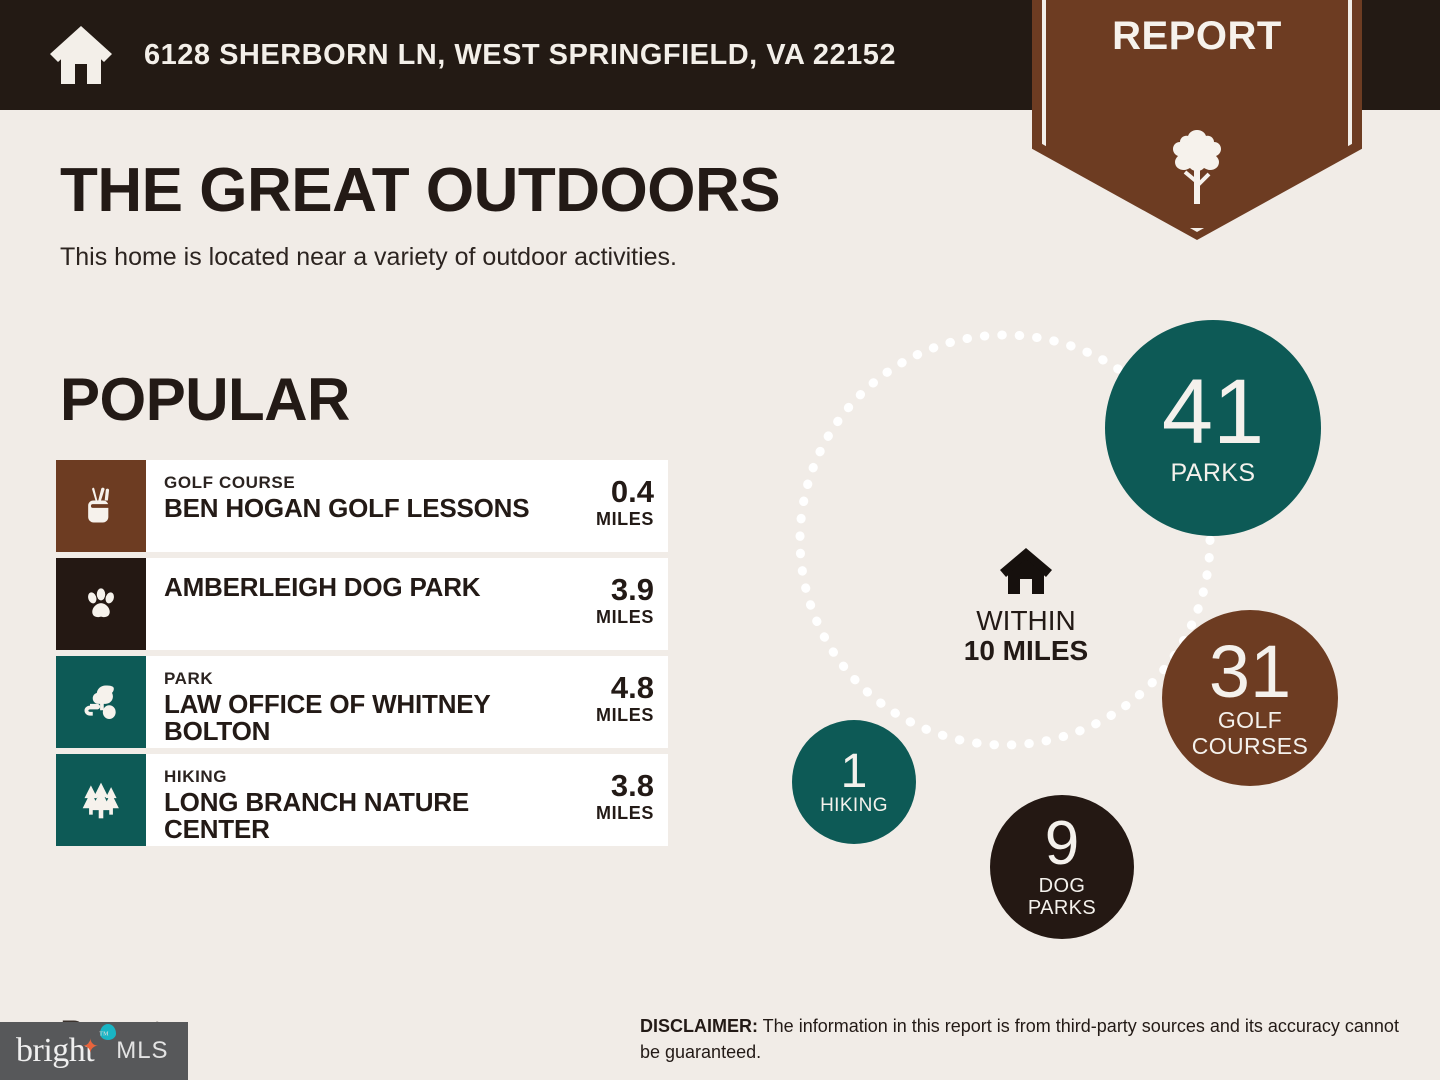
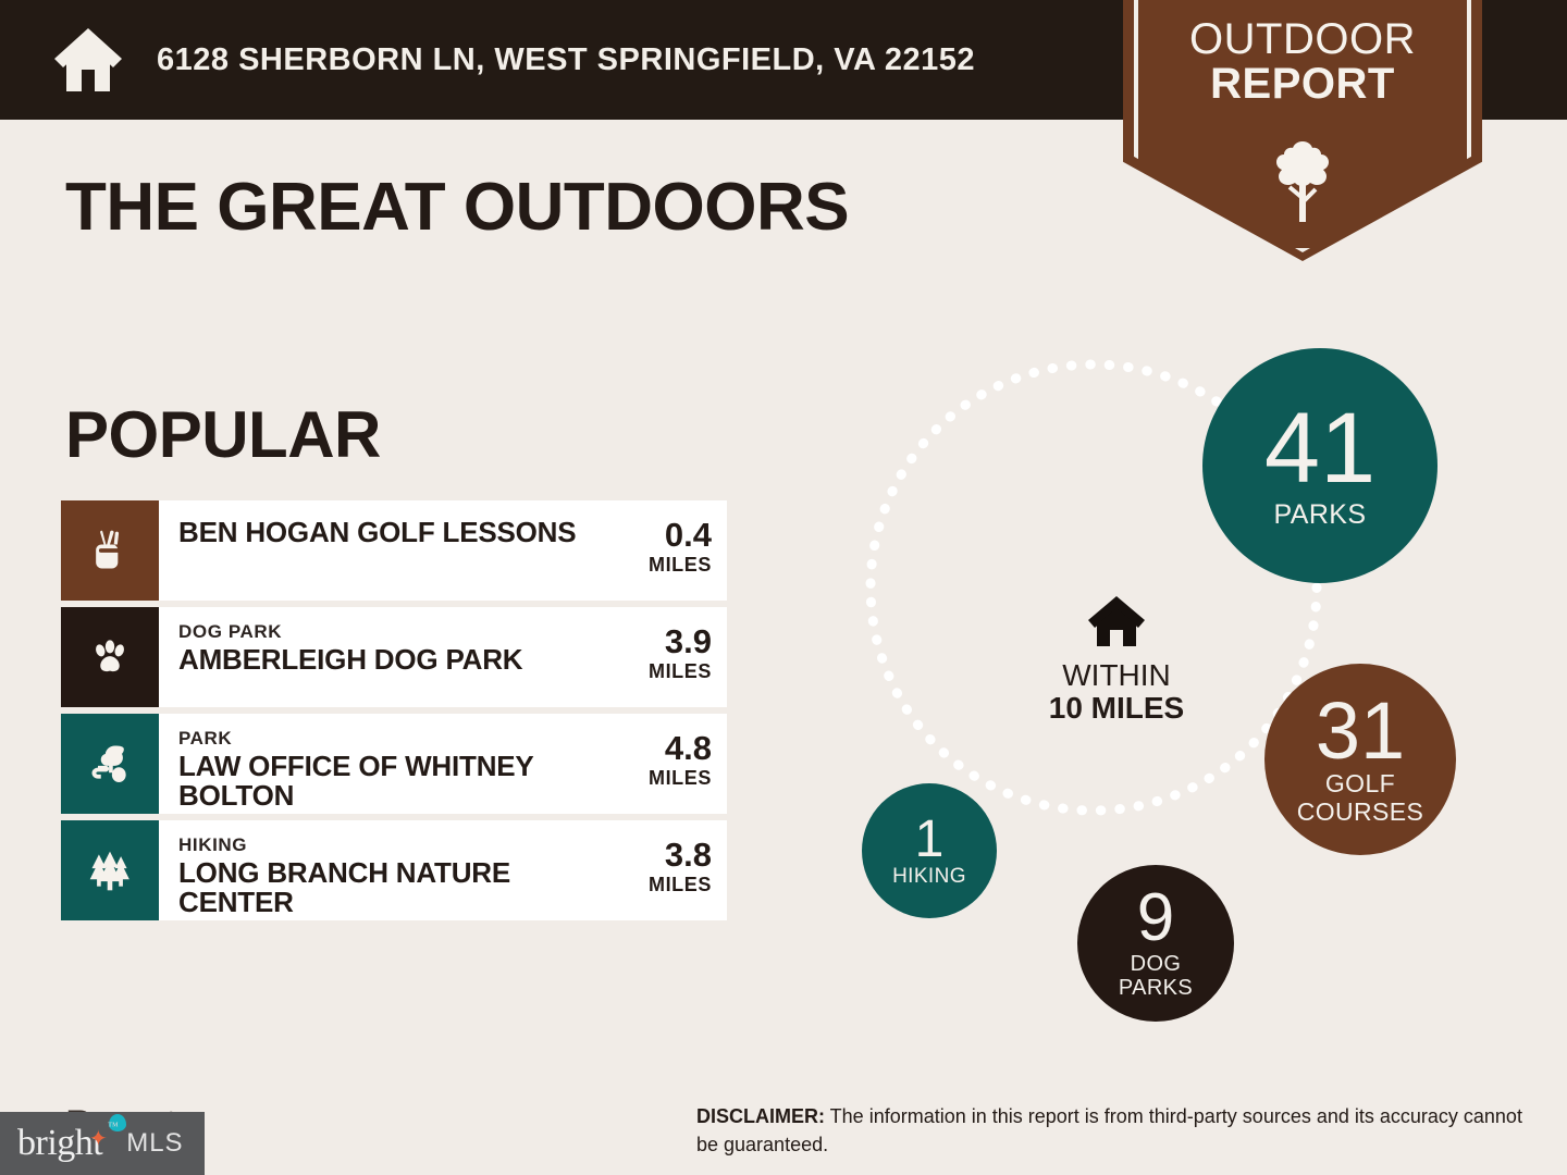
  6128 SHERBORN LN, WEST SPRINGFIELD, VA 22152
+ OUTDOOR
  REPORT
  THE GREAT OUTDOORS
- This home is located near a variety of outdoor activities.
  POPULAR
- GOLF COURSE
  BEN HOGAN GOLF LESSONS
  0.4
  MILES
+ DOG PARK
  AMBERLEIGH DOG PARK
  3.9
  MILES
  PARK
  LAW OFFICE OF WHITNEY BOLTON
  4.8
  MILES
  HIKING
  LONG BRANCH NATURE CENTER
  3.8
  MILES
  41
  PARKS
  31
  GOLF
  COURSES
  9
  DOG
  PARKS
  1
  HIKING
  WITHIN
  10 MILES
  bright
  ✦
  ™
  MLS
  DISCLAIMER: The information in this report is from third-party sources and its accuracy cannot be guaranteed.
